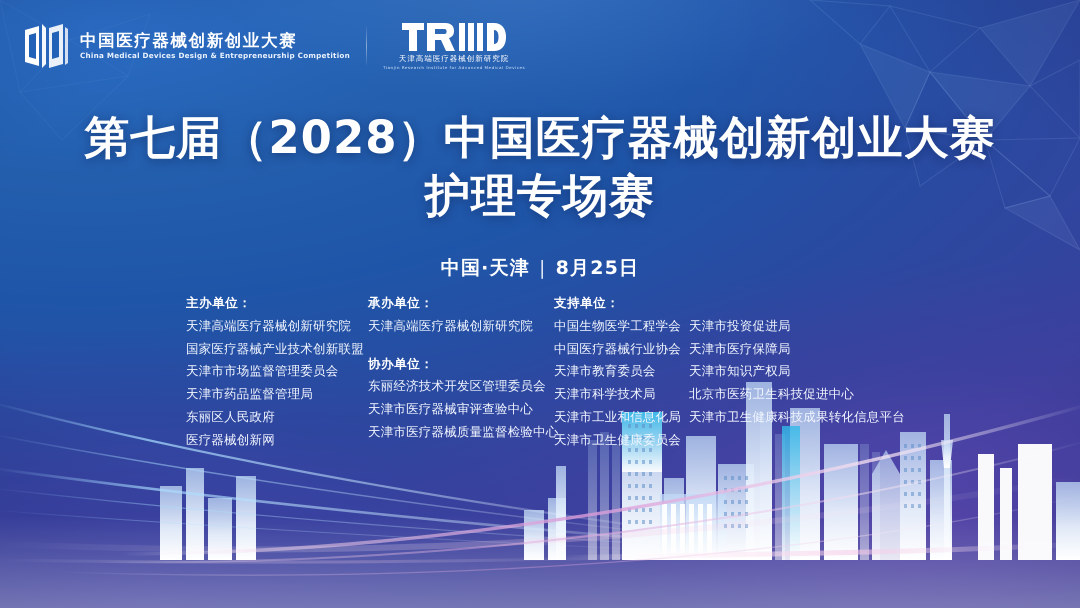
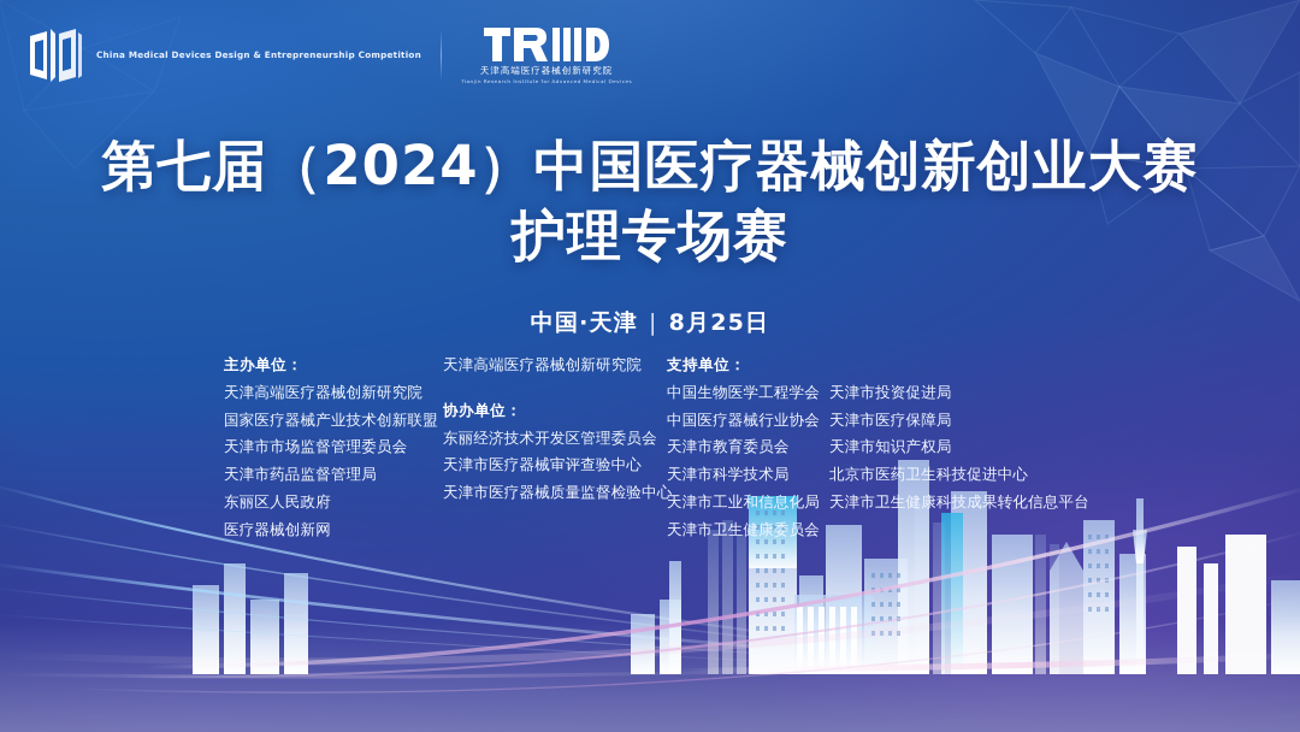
- 中国医疗器械创新创业大赛
  China Medical Devices Design & Entrepreneurship Competition
  天津高端医疗器械创新研究院
- 第七届（2028）中国医疗器械创新创业大赛
+ 第七届（2024）中国医疗器械创新创业大赛
  护理专场赛
  中国·天津 | 8月25日
  主办单位：
  天津高端医疗器械创新研究院
  国家医疗器械产业技术创新联盟
  天津市市场监督管理委员会
  天津市药品监督管理局
  东丽区人民政府
  医疗器械创新网
- 承办单位：
  天津高端医疗器械创新研究院
  协办单位：
  东丽经济技术开发区管理委员会
  天津市医疗器械审评查验中心
  天津市医疗器械质量监督检验中心
  支持单位：
  中国生物医学工程学会
  中国医疗器械行业协会
  天津市教育委员会
  天津市科学技术局
  天津市工业和信息化局
  天津市卫生健康委员会
  天津市投资促进局
  天津市医疗保障局
  天津市知识产权局
  北京市医药卫生科技促进中心
  天津市卫生健康科技成果转化信息平台
